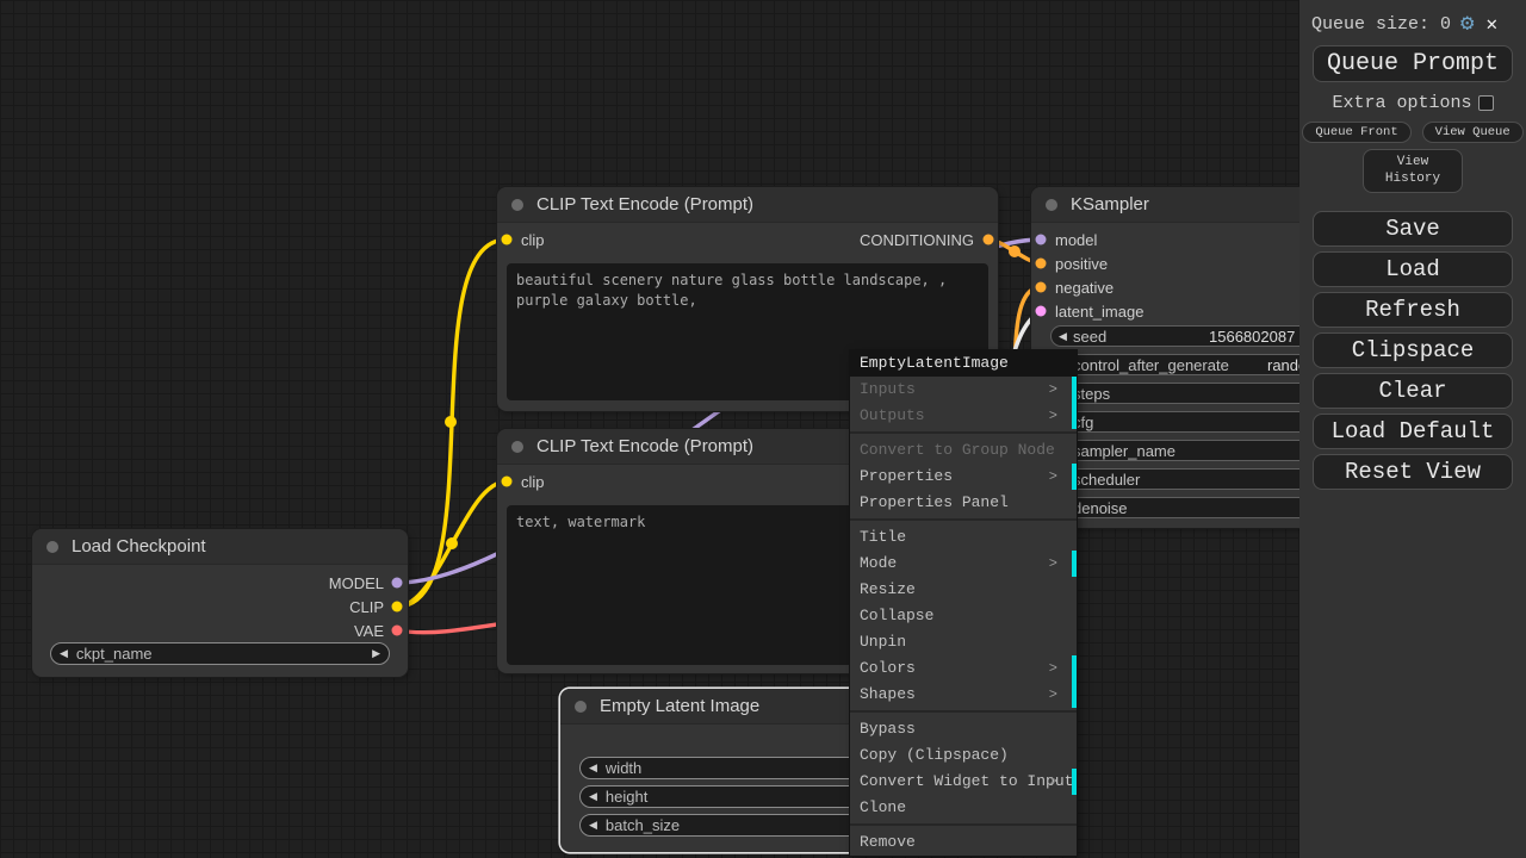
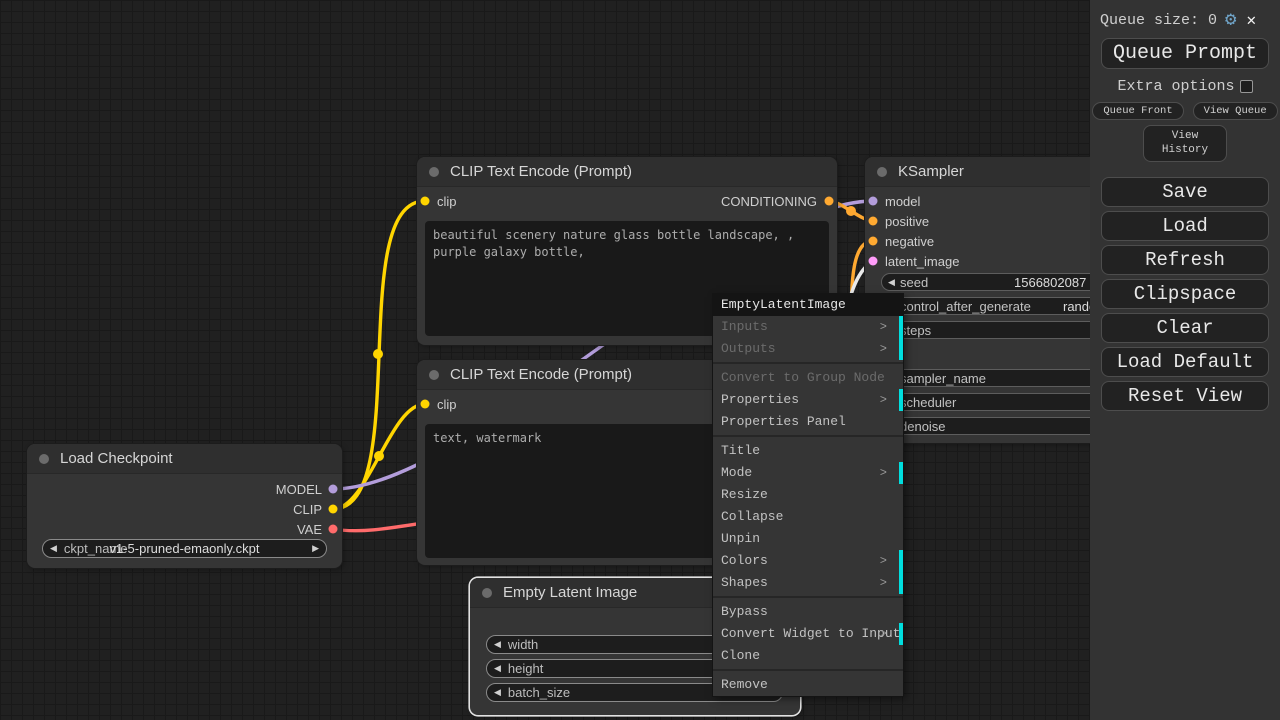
  Load Checkpoint
  MODEL
  CLIP
  VAE
  ◀
  ckpt_name
+ v1-5-pruned-emaonly.ckpt
  ▶
  CLIP Text Encode (Prompt)
  clip
  CONDITIONING
  beautiful scenery nature glass bottle landscape, , purple galaxy bottle,
  CLIP Text Encode (Prompt)
  clip
  text, watermark
  KSampler
  model
  positive
  negative
  latent_image
  ◀
  seed
  1566802087
  control_after_generate
  steps
- cfg
  sampler_name
  scheduler
  denoise
  Empty Latent Image
  ◀
  width
  ◀
  height
  ◀
  batch_size
  EmptyLatentImage
  Inputs
  >
  Outputs
  >
  Convert to Group Node
  Properties
  >
  Properties Panel
  Title
  Mode
  >
  Resize
  Collapse
  Unpin
  Colors
  >
  Shapes
  >
  Bypass
- Copy (Clipspace)
  Convert Widget to Input
  >
  Clone
  Remove
  Queue size: 0
  ⚙
  ✕
  Queue Prompt
  Extra options
  Queue Front
  View Queue
  View
  History
  Save
  Load
  Refresh
  Clipspace
  Clear
  Load Default
  Reset View
